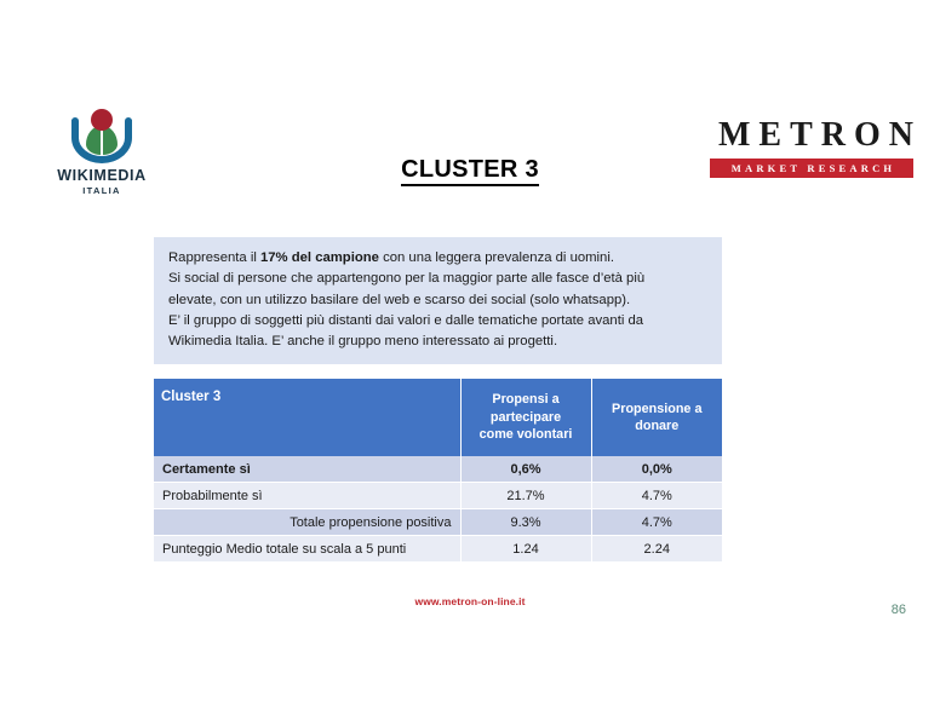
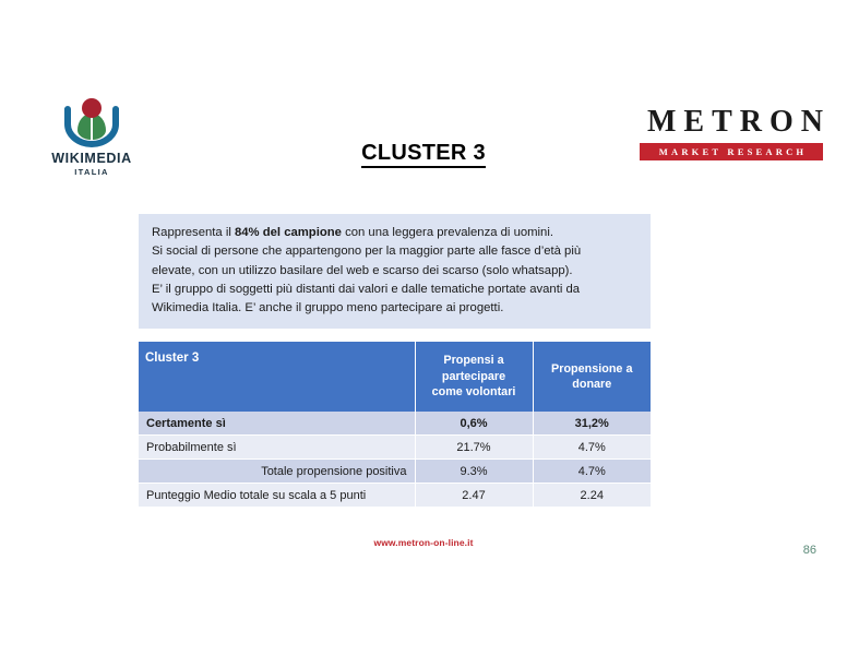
  WIKIMEDIA
  ITALIA
  METRON
  MARKET RESEARCH
  CLUSTER 3
- Rappresenta il 17% del campione con una leggera prevalenza di uomini.
+ Rappresenta il 84% del campione con una leggera prevalenza di uomini.
  Si social di persone che appartengono per la maggior parte alle fasce d’età più
- elevate, con un utilizzo basilare del web e scarso dei social (solo whatsapp).
+ elevate, con un utilizzo basilare del web e scarso dei scarso (solo whatsapp).
  E’ il gruppo di soggetti più distanti dai valori e dalle tematiche portate avanti da
- Wikimedia Italia. E’ anche il gruppo meno interessato ai progetti.
+ Wikimedia Italia. E’ anche il gruppo meno partecipare ai progetti.
  Cluster 3	Propensi a partecipare come volontari	Propensione a donare
- Certamente sì	0,6%	0,0%
+ Certamente sì	0,6%	31,2%
  Probabilmente sì	21.7%	4.7%
  Totale propensione positiva	9.3%	4.7%
- Punteggio Medio totale su scala a 5 punti	1.24	2.24
+ Punteggio Medio totale su scala a 5 punti	2.47	2.24
  www.metron-on-line.it
  86
